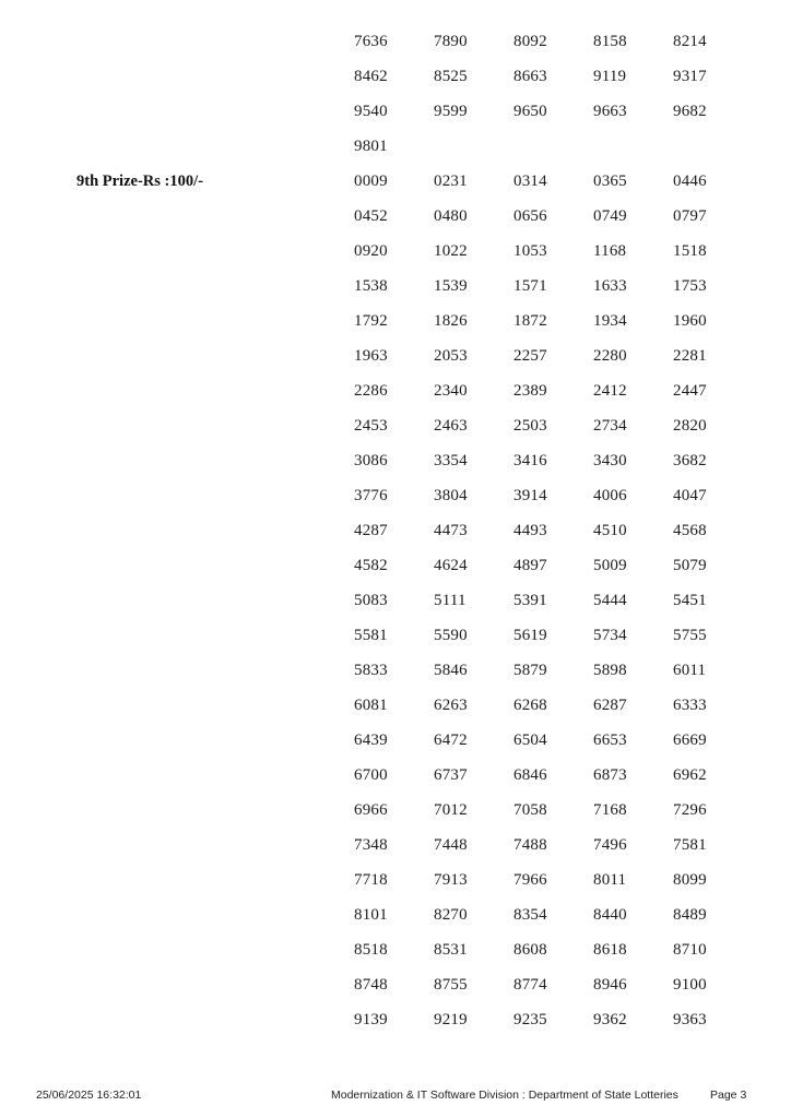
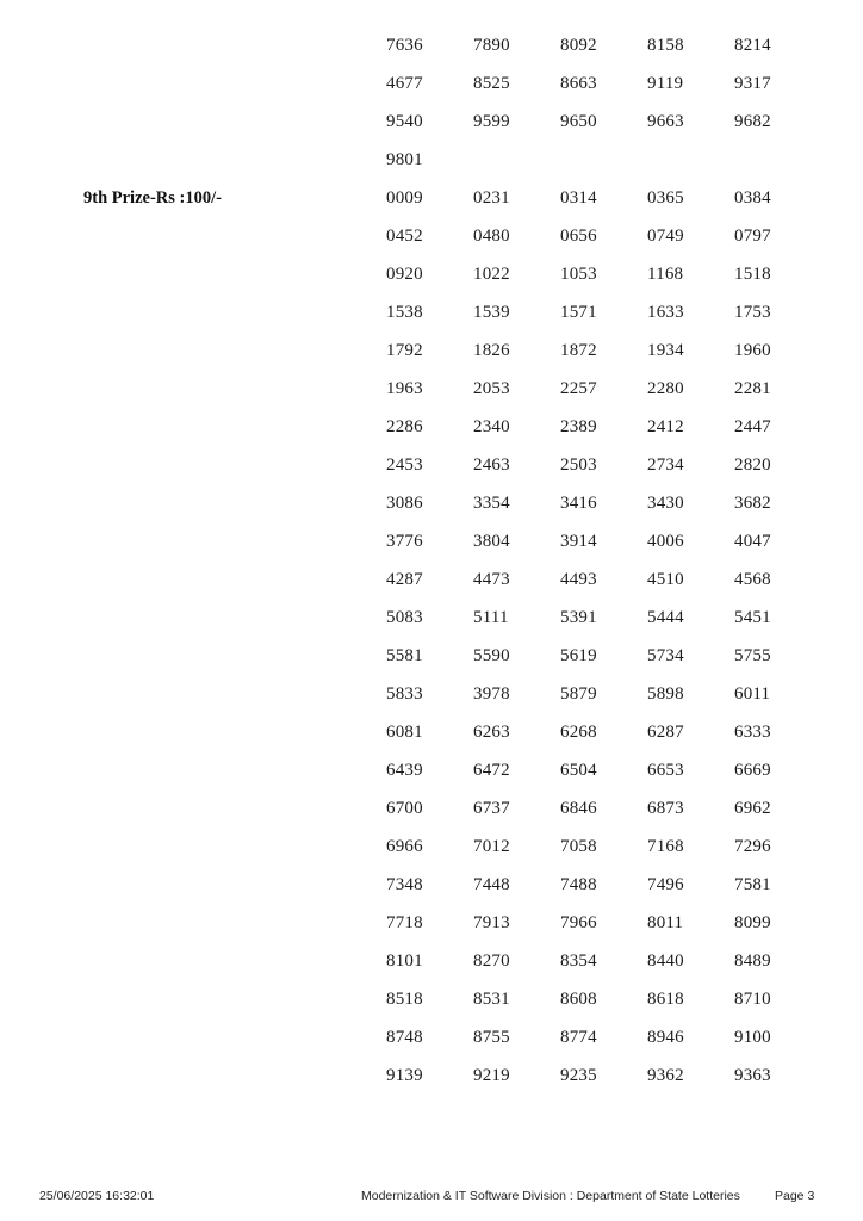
  7636
  7890
  8092
  8158
  8214
- 8462
+ 4677
  8525
  8663
  9119
  9317
  9540
  9599
  9650
  9663
  9682
  9801
  0009
  0231
  0314
  0365
- 0446
+ 0384
  0452
  0480
  0656
  0749
  0797
  0920
  1022
  1053
  1168
  1518
  1538
  1539
  1571
  1633
  1753
  1792
  1826
  1872
  1934
  1960
  1963
  2053
  2257
  2280
  2281
  2286
  2340
  2389
  2412
  2447
  2453
  2463
  2503
  2734
  2820
  3086
  3354
  3416
  3430
  3682
  3776
  3804
  3914
  4006
  4047
  4287
  4473
  4493
  4510
  4568
- 4582
- 4624
- 4897
- 5009
- 5079
  5083
  5111
  5391
  5444
  5451
  5581
  5590
  5619
  5734
  5755
  5833
- 5846
+ 3978
  5879
  5898
  6011
  6081
  6263
  6268
  6287
  6333
  6439
  6472
  6504
  6653
  6669
  6700
  6737
  6846
  6873
  6962
  6966
  7012
  7058
  7168
  7296
  7348
  7448
  7488
  7496
  7581
  7718
  7913
  7966
  8011
  8099
  8101
  8270
  8354
  8440
  8489
  8518
  8531
  8608
  8618
  8710
  8748
  8755
  8774
  8946
  9100
  9139
  9219
  9235
  9362
  9363
  9th Prize-Rs :100/-
  25/06/2025 16:32:01
  Modernization & IT Software Division : Department of State Lotteries
  Page 3
